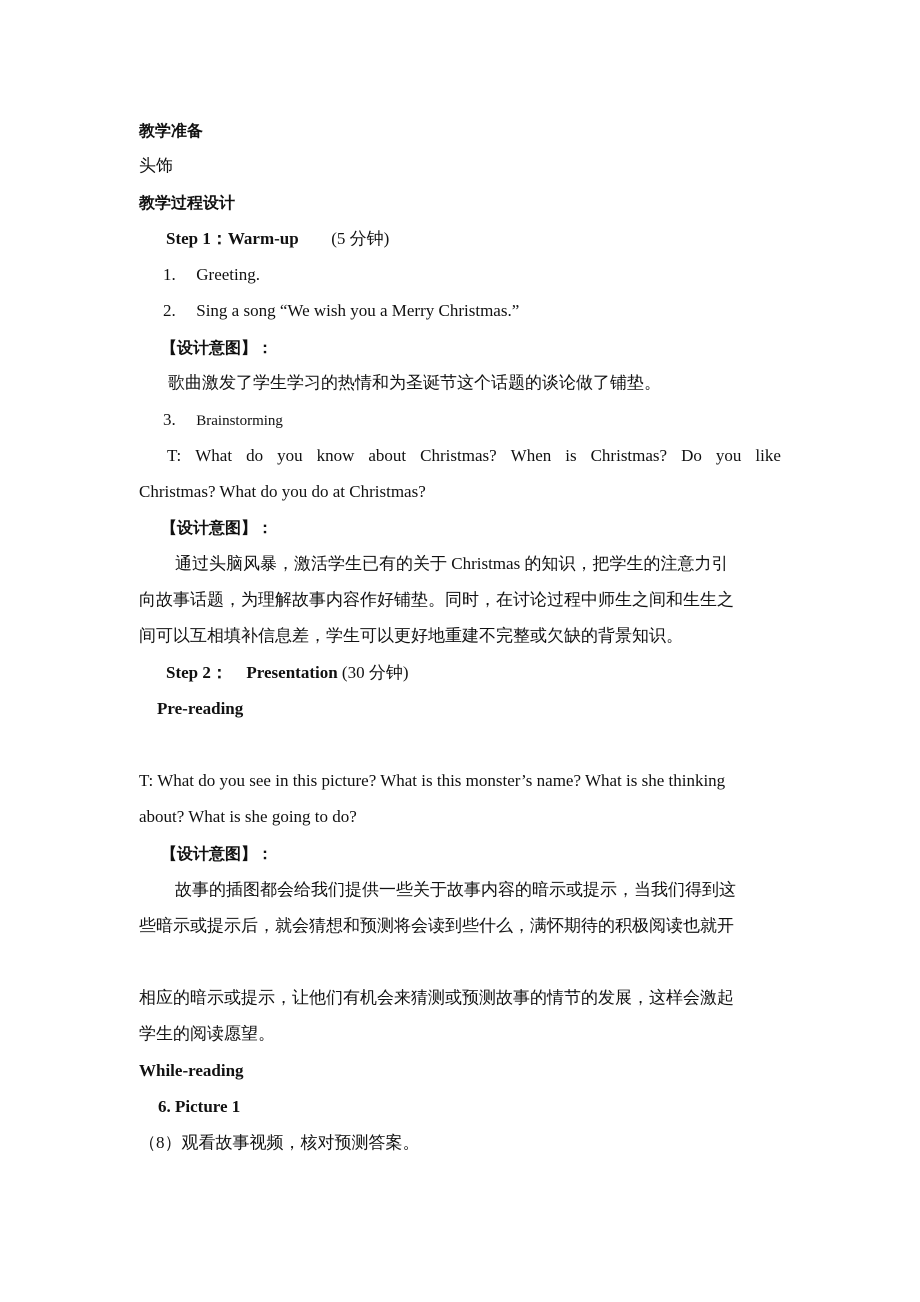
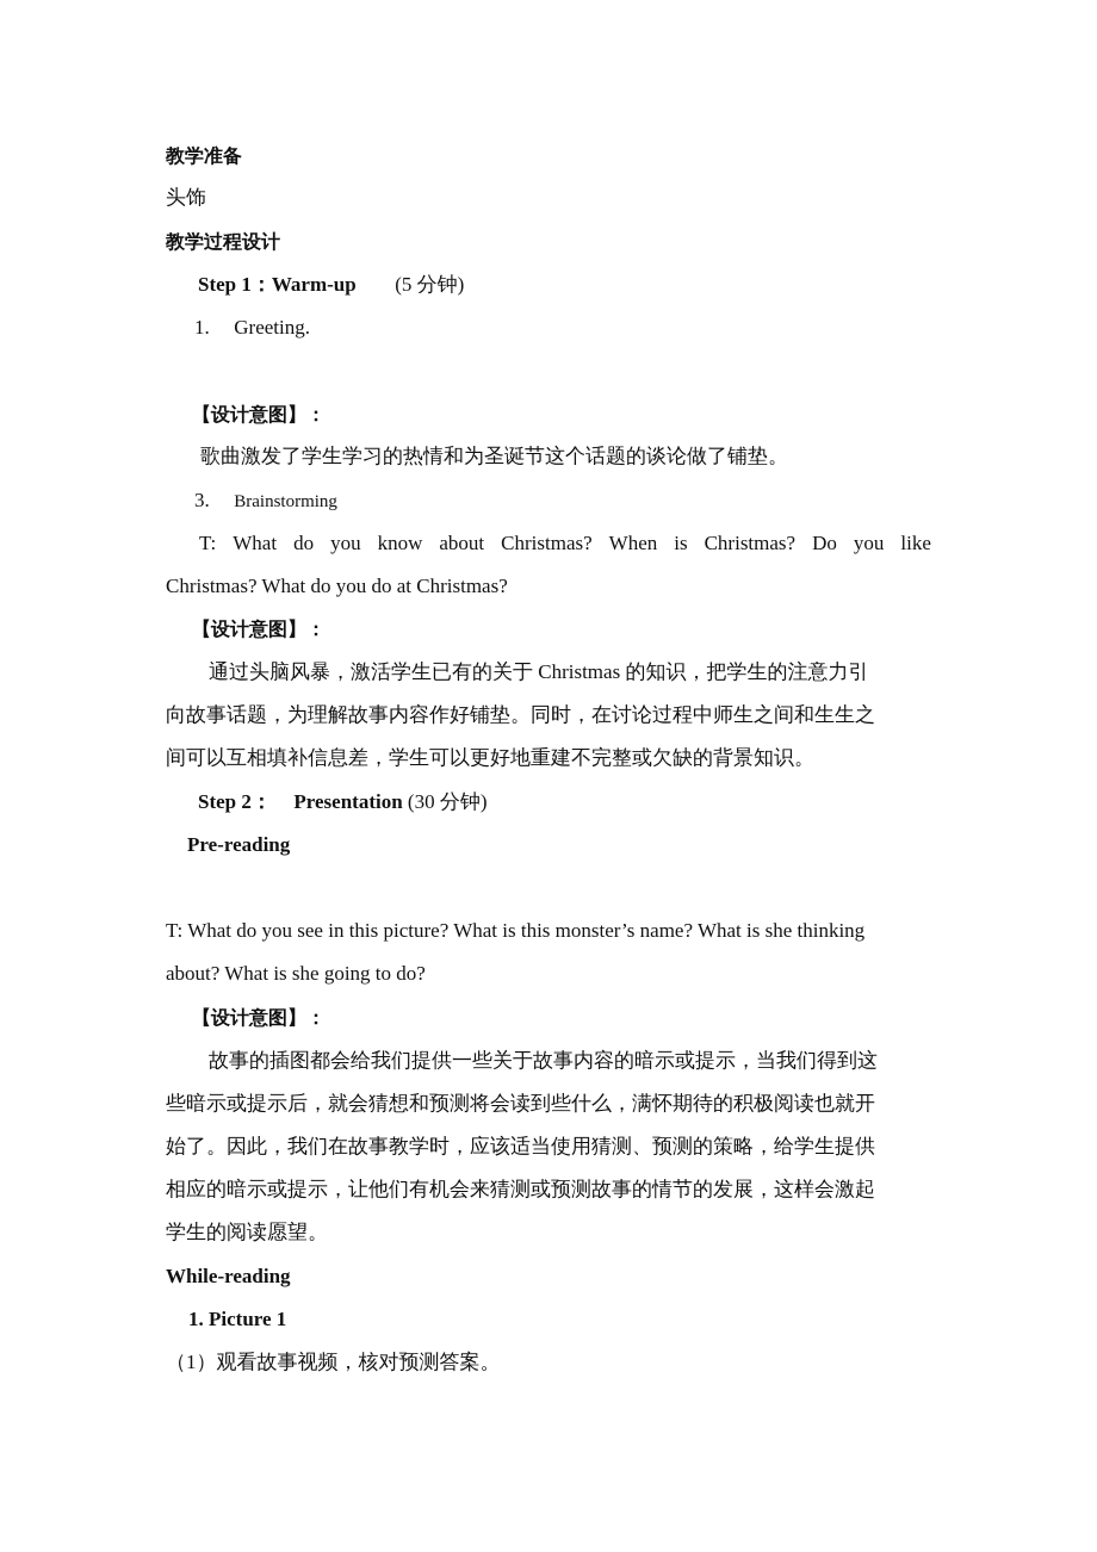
  教学准备
  头饰
  教学过程设计
  Step 1：Warm-up (5 分钟)
  1. Greeting.
- 2. Sing a song “We wish you a Merry Christmas.”
  【设计意图】：
  歌曲激发了学生学习的热情和为圣诞节这个话题的谈论做了铺垫。
  3. Brainstorming
  T:
  What
  do
  you
  know
  about
  Christmas?
  When
  is
  Christmas?
  Do
  you
  like
  Christmas? What do you do at Christmas?
  【设计意图】：
  通过头脑风暴，激活学生已有的关于 Christmas 的知识，把学生的注意力引
  向故事话题，为理解故事内容作好铺垫。同时，在讨论过程中师生之间和生生之
  间可以互相填补信息差，学生可以更好地重建不完整或欠缺的背景知识。
  Step 2： Presentation (30 分钟)
  Pre-reading
  T: What do you see in this picture? What is this monster’s name? What is she thinking
  about? What is she going to do?
  【设计意图】：
  故事的插图都会给我们提供一些关于故事内容的暗示或提示，当我们得到这
  些暗示或提示后，就会猜想和预测将会读到些什么，满怀期待的积极阅读也就开
+ 始了。因此，我们在故事教学时，应该适当使用猜测、预测的策略，给学生提供
  相应的暗示或提示，让他们有机会来猜测或预测故事的情节的发展，这样会激起
  学生的阅读愿望。
  While-reading
- 6. Picture 1
+ 1. Picture 1
- （8）观看故事视频，核对预测答案。
+ （1）观看故事视频，核对预测答案。
